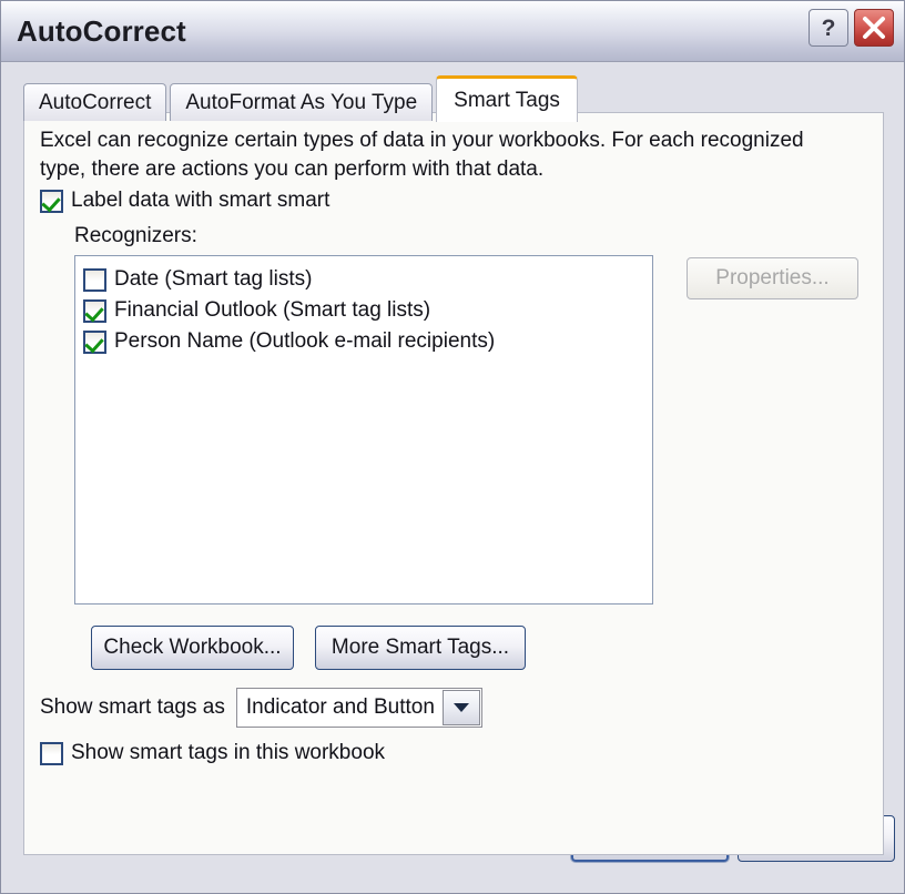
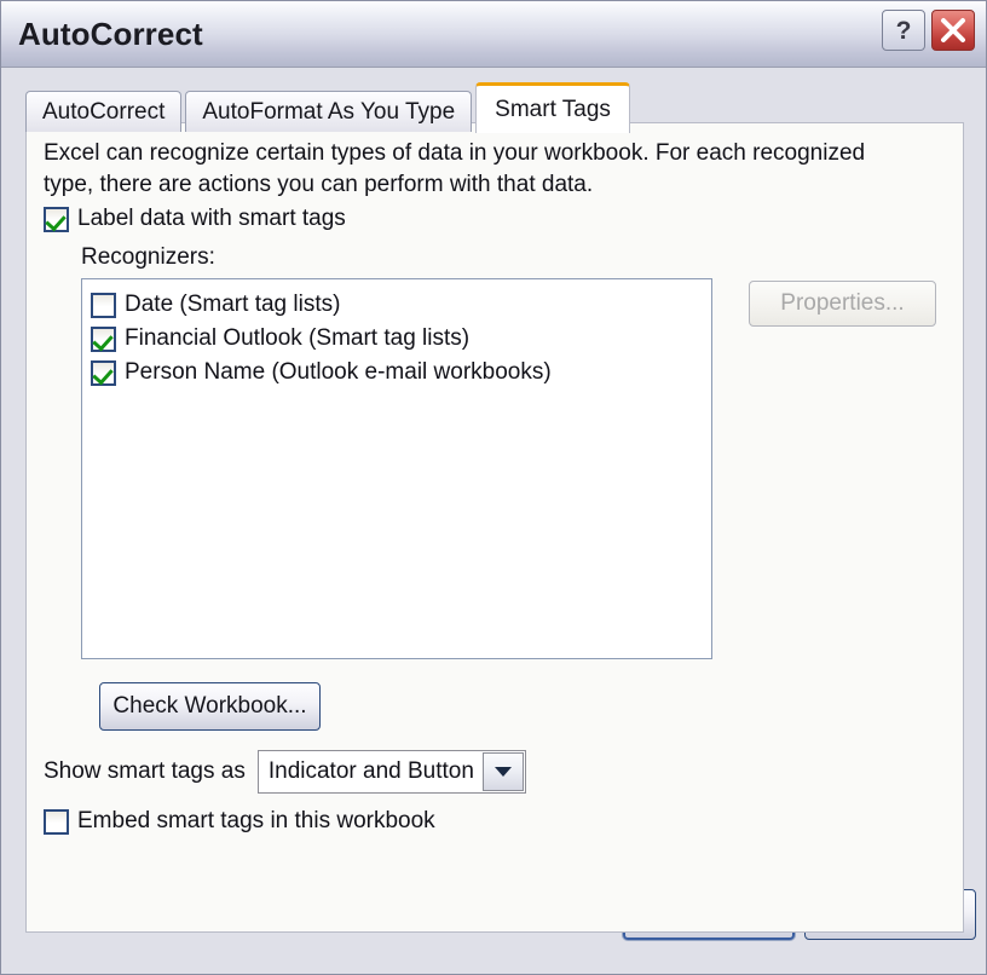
  AutoCorrect
  ?
  AutoCorrect
  AutoFormat As You Type
  Smart Tags
- Excel can recognize certain types of data in your workbooks. For each recognized type, there are actions you can perform with that data.
+ Excel can recognize certain types of data in your workbook. For each recognized type, there are actions you can perform with that data.
- Label data with smart smart
+ Label data with smart tags
  Recognizers:
  Date (Smart tag lists)
  Financial Outlook (Smart tag lists)
- Person Name (Outlook e-mail recipients)
+ Person Name (Outlook e-mail workbooks)
  Properties...
  Check Workbook...
- More Smart Tags...
  Show smart tags as
  Indicator and Button
- Show smart tags in this workbook
+ Embed smart tags in this workbook
